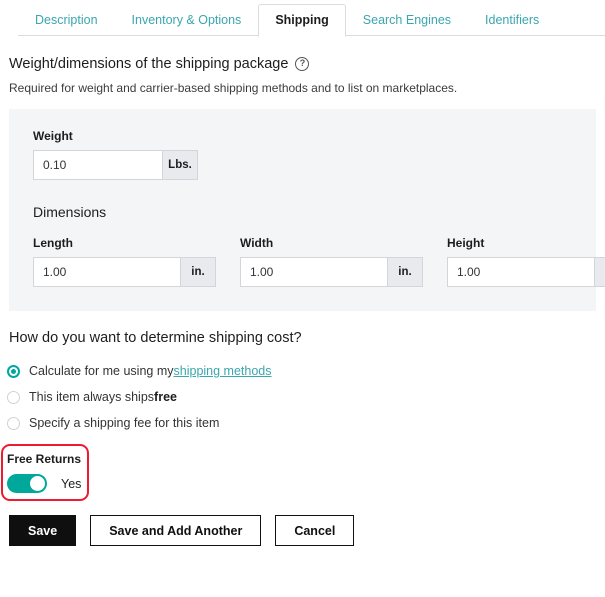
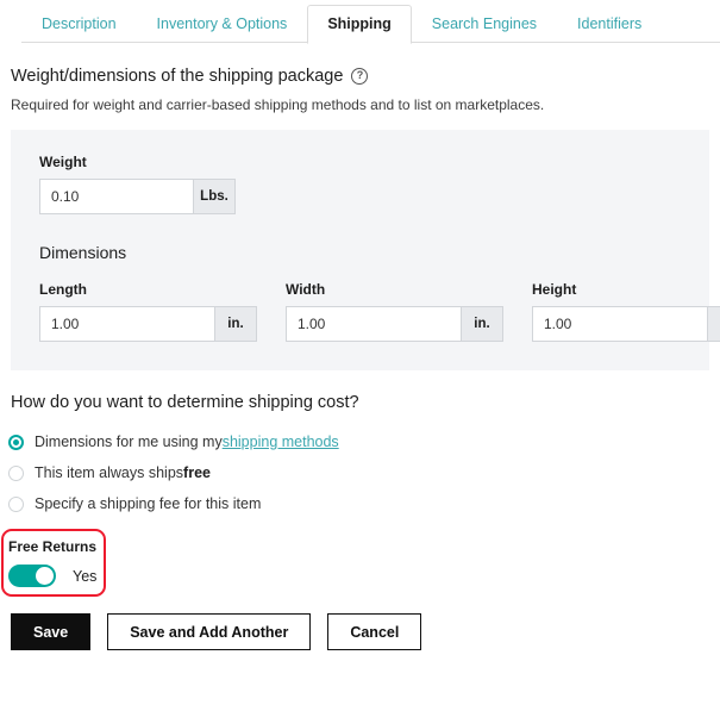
  Description
  Inventory & Options
  Shipping
  Search Engines
  Identifiers
  Weight/dimensions of the shipping package
  ?
  Required for weight and carrier-based shipping methods and to list on marketplaces.
  Weight
  0.10
  Lbs.
  Dimensions
  Length
  1.00
  in.
  Width
  1.00
  in.
  Height
  1.00
  How do you want to determine shipping cost?
- Calculate for me using my
+ Dimensions for me using my
  shipping methods
  This item always ships
  free
  Specify a shipping fee for this item
  Free Returns
  Yes
  Save
  Save and Add Another
  Cancel
